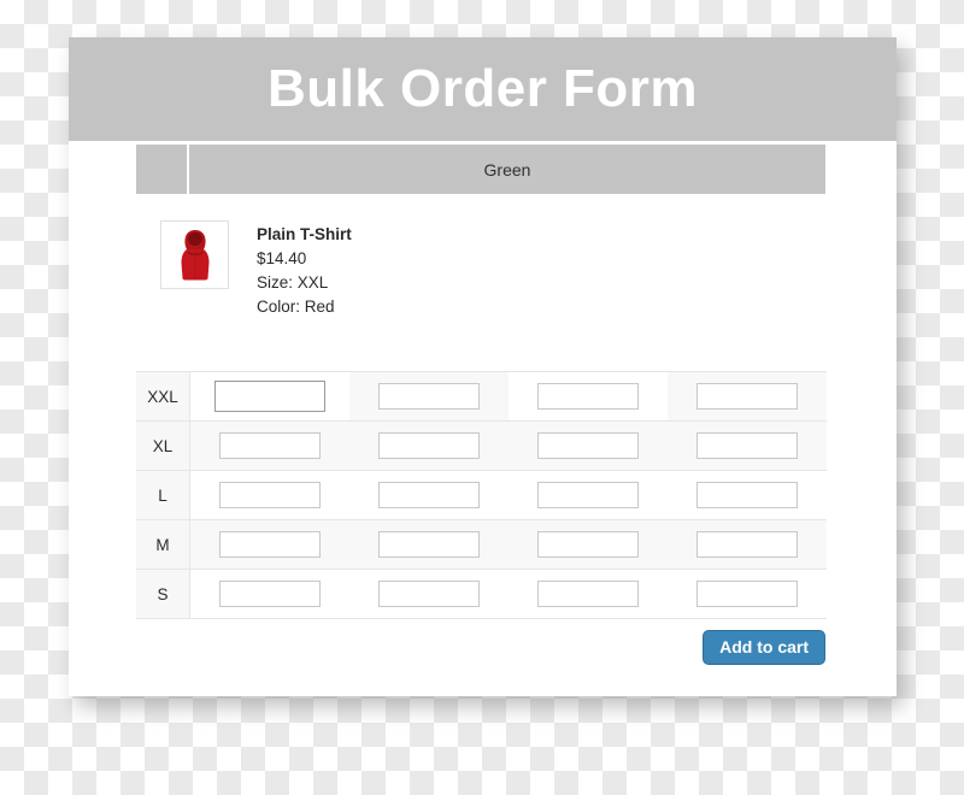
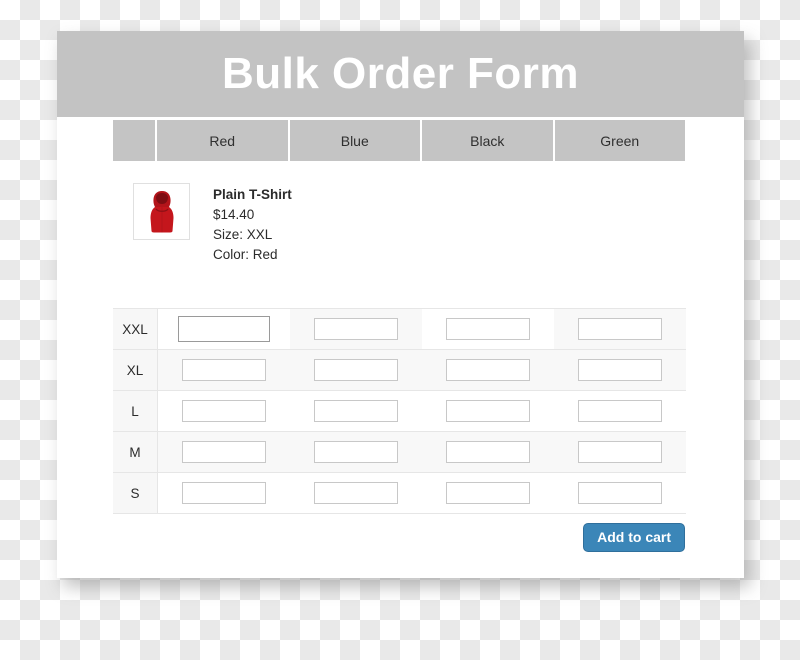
  Bulk Order Form
+ Red
+ Blue
+ Black
  Green
  Plain T-Shirt
  $14.40
  Size: XXL
  Color: Red
  XXL
  XL
  L
  M
  S
  Add to cart
